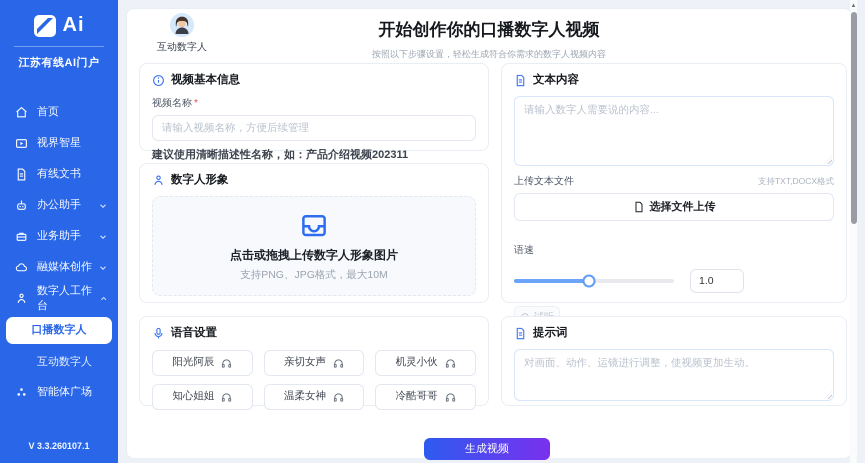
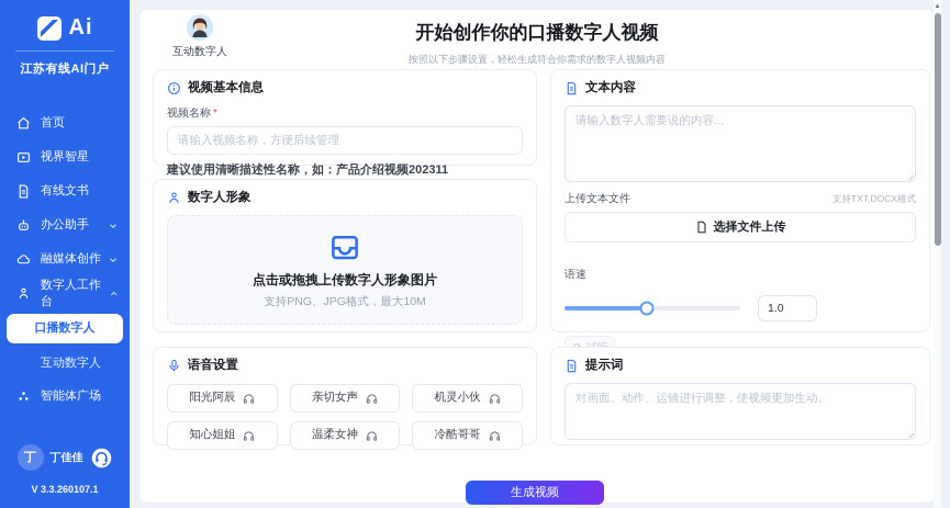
  Ai
  江苏有线AI门户
  首页
  视界智星
  有线文书
  办公助手
- 业务助手
  融媒体创作
  数字人工作台
  口播数字人
  互动数字人
  智能体广场
+ 丁
+ 丁佳佳
  V 3.3.260107.1
  互动数字人
  开始创作你的口播数字人视频
  按照以下步骤设置，轻松生成符合你需求的数字人视频内容
  视频基本信息
  视频名称 *
  请输入视频名称，方便后续管理
  建议使用清晰描述性名称，如：产品介绍视频202311
  数字人形象
  点击或拖拽上传数字人形象图片
  支持PNG、JPG格式，最大10M
  语音设置
  阳光阿辰
  亲切女声
  机灵小伙
  知心姐姐
  温柔女神
  冷酷哥哥
  文本内容
  请输入数字人需要说的内容...
  上传文本文件
  支持TXT,DOCX格式
  选择文件上传
  语速
  1.0
  提示词
  对画面、动作、运镜进行调整，使视频更加生动。
  生成视频
